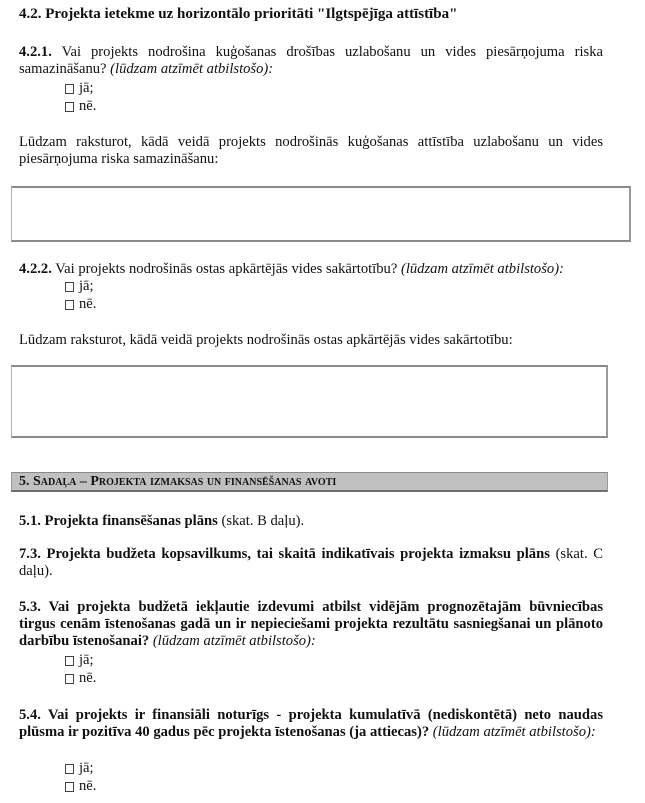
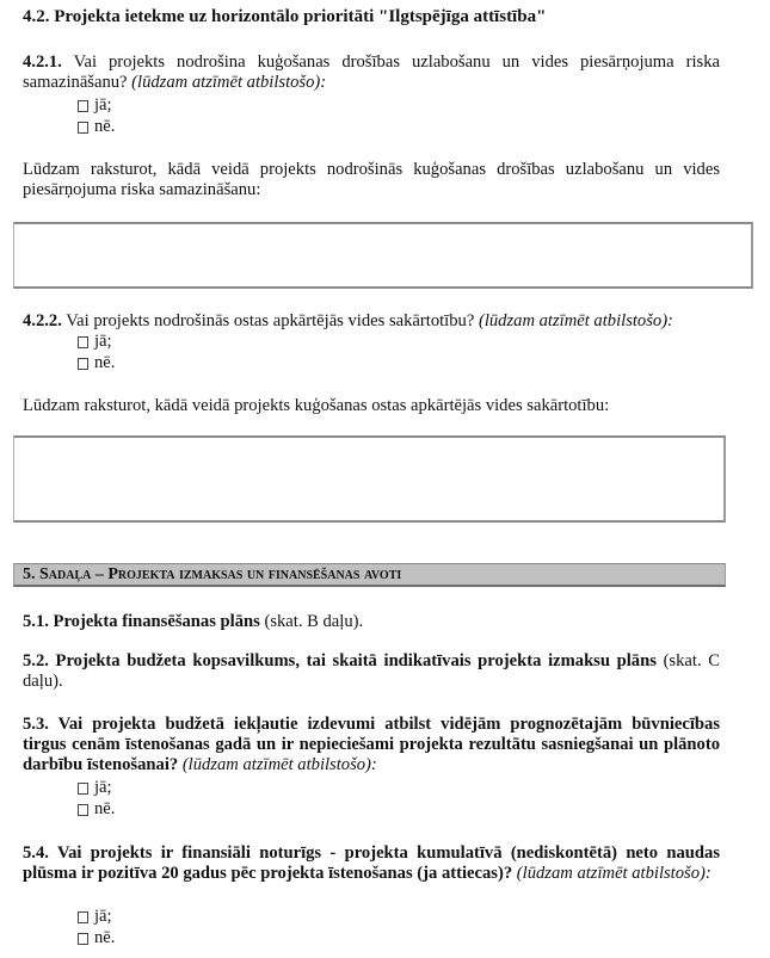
  4.2. Projekta ietekme uz horizontālo prioritāti "Ilgtspējīga attīstība"
  4.2.1. Vai projekts nodrošina kuģošanas drošības uzlabošanu un vides piesārņojuma riska samazināšanu? (lūdzam atzīmēt atbilstošo):
  jā;
  nē.
- Lūdzam raksturot, kādā veidā projekts nodrošinās kuģošanas attīstība uzlabošanu un vides piesārņojuma riska samazināšanu:
+ Lūdzam raksturot, kādā veidā projekts nodrošinās kuģošanas drošības uzlabošanu un vides piesārņojuma riska samazināšanu:
  4.2.2. Vai projekts nodrošinās ostas apkārtējās vides sakārtotību? (lūdzam atzīmēt atbilstošo):
  jā;
  nē.
- Lūdzam raksturot, kādā veidā projekts nodrošinās ostas apkārtējās vides sakārtotību:
+ Lūdzam raksturot, kādā veidā projekts kuģošanas ostas apkārtējās vides sakārtotību:
  5. Sadaļa – Projekta izmaksas un finansēšanas avoti
  5.1. Projekta finansēšanas plāns (skat. B daļu).
- 7.3. Projekta budžeta kopsavilkums, tai skaitā indikatīvais projekta izmaksu plāns (skat. C daļu).
+ 5.2. Projekta budžeta kopsavilkums, tai skaitā indikatīvais projekta izmaksu plāns (skat. C daļu).
  5.3. Vai projekta budžetā iekļautie izdevumi atbilst vidējām prognozētajām būvniecības tirgus cenām īstenošanas gadā un ir nepieciešami projekta rezultātu sasniegšanai un plānoto darbību īstenošanai? (lūdzam atzīmēt atbilstošo):
  jā;
  nē.
- 5.4. Vai projekts ir finansiāli noturīgs - projekta kumulatīvā (nediskontētā) neto naudas plūsma ir pozitīva 40 gadus pēc projekta īstenošanas (ja attiecas)? (lūdzam atzīmēt atbilstošo):
+ 5.4. Vai projekts ir finansiāli noturīgs - projekta kumulatīvā (nediskontētā) neto naudas plūsma ir pozitīva 20 gadus pēc projekta īstenošanas (ja attiecas)? (lūdzam atzīmēt atbilstošo):
  jā;
  nē.
